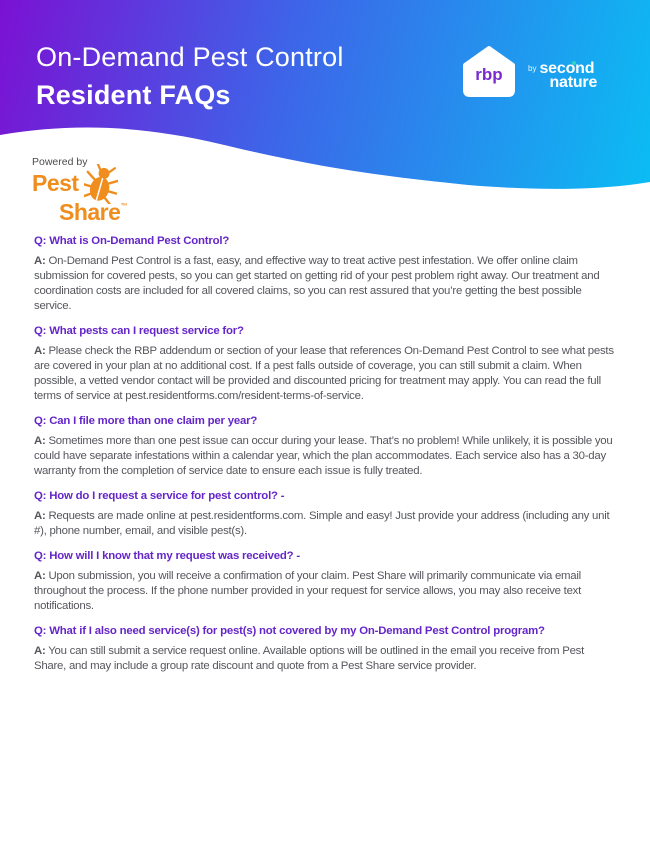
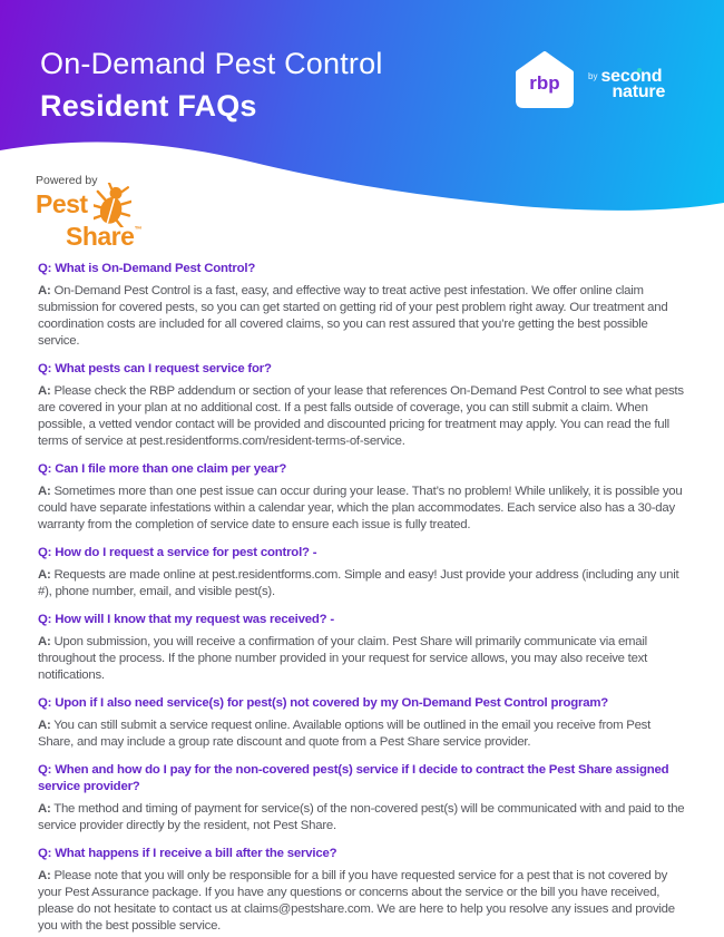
  On-Demand Pest Control
  Resident FAQs
  rbp
  by
  second
  nature
  Powered by
  Pest
  Share
  Q: What is On-Demand Pest Control?
  A: On-Demand Pest Control is a fast, easy, and effective way to treat active pest infestation. We offer online claim submission for covered pests, so you can get started on getting rid of your pest problem right away. Our treatment and coordination costs are included for all covered claims, so you can rest assured that you’re getting the best possible service.
  Q: What pests can I request service for?
  A: Please check the RBP addendum or section of your lease that references On-Demand Pest Control to see what pests are covered in your plan at no additional cost. If a pest falls outside of coverage, you can still submit a claim. When possible, a vetted vendor contact will be provided and discounted pricing for treatment may apply. You can read the full terms of service at pest.residentforms.com/resident-terms-of-service.
  Q: Can I file more than one claim per year?
  A: Sometimes more than one pest issue can occur during your lease. That’s no problem! While unlikely, it is possible you could have separate infestations within a calendar year, which the plan accommodates. Each service also has a 30-day warranty from the completion of service date to ensure each issue is fully treated.
  Q: How do I request a service for pest control? -
  A: Requests are made online at pest.residentforms.com. Simple and easy! Just provide your address (including any unit #), phone number, email, and visible pest(s).
  Q: How will I know that my request was received? -
  A: Upon submission, you will receive a confirmation of your claim. Pest Share will primarily communicate via email throughout the process. If the phone number provided in your request for service allows, you may also receive text notifications.
- Q: What if I also need service(s) for pest(s) not covered by my On-Demand Pest Control program?
+ Q: Upon if I also need service(s) for pest(s) not covered by my On-Demand Pest Control program?
  A: You can still submit a service request online. Available options will be outlined in the email you receive from Pest Share, and may include a group rate discount and quote from a Pest Share service provider.
+ Q: When and how do I pay for the non-covered pest(s) service if I decide to contract the Pest Share assigned service provider?
+ A: The method and timing of payment for service(s) of the non-covered pest(s) will be communicated with and paid to the service provider directly by the resident, not Pest Share.
+ Q: What happens if I receive a bill after the service?
+ A: Please note that you will only be responsible for a bill if you have requested service for a pest that is not covered by your Pest Assurance package. If you have any questions or concerns about the service or the bill you have received, please do not hesitate to contact us at claims@pestshare.com. We are here to help you resolve any issues and provide you with the best possible service.
